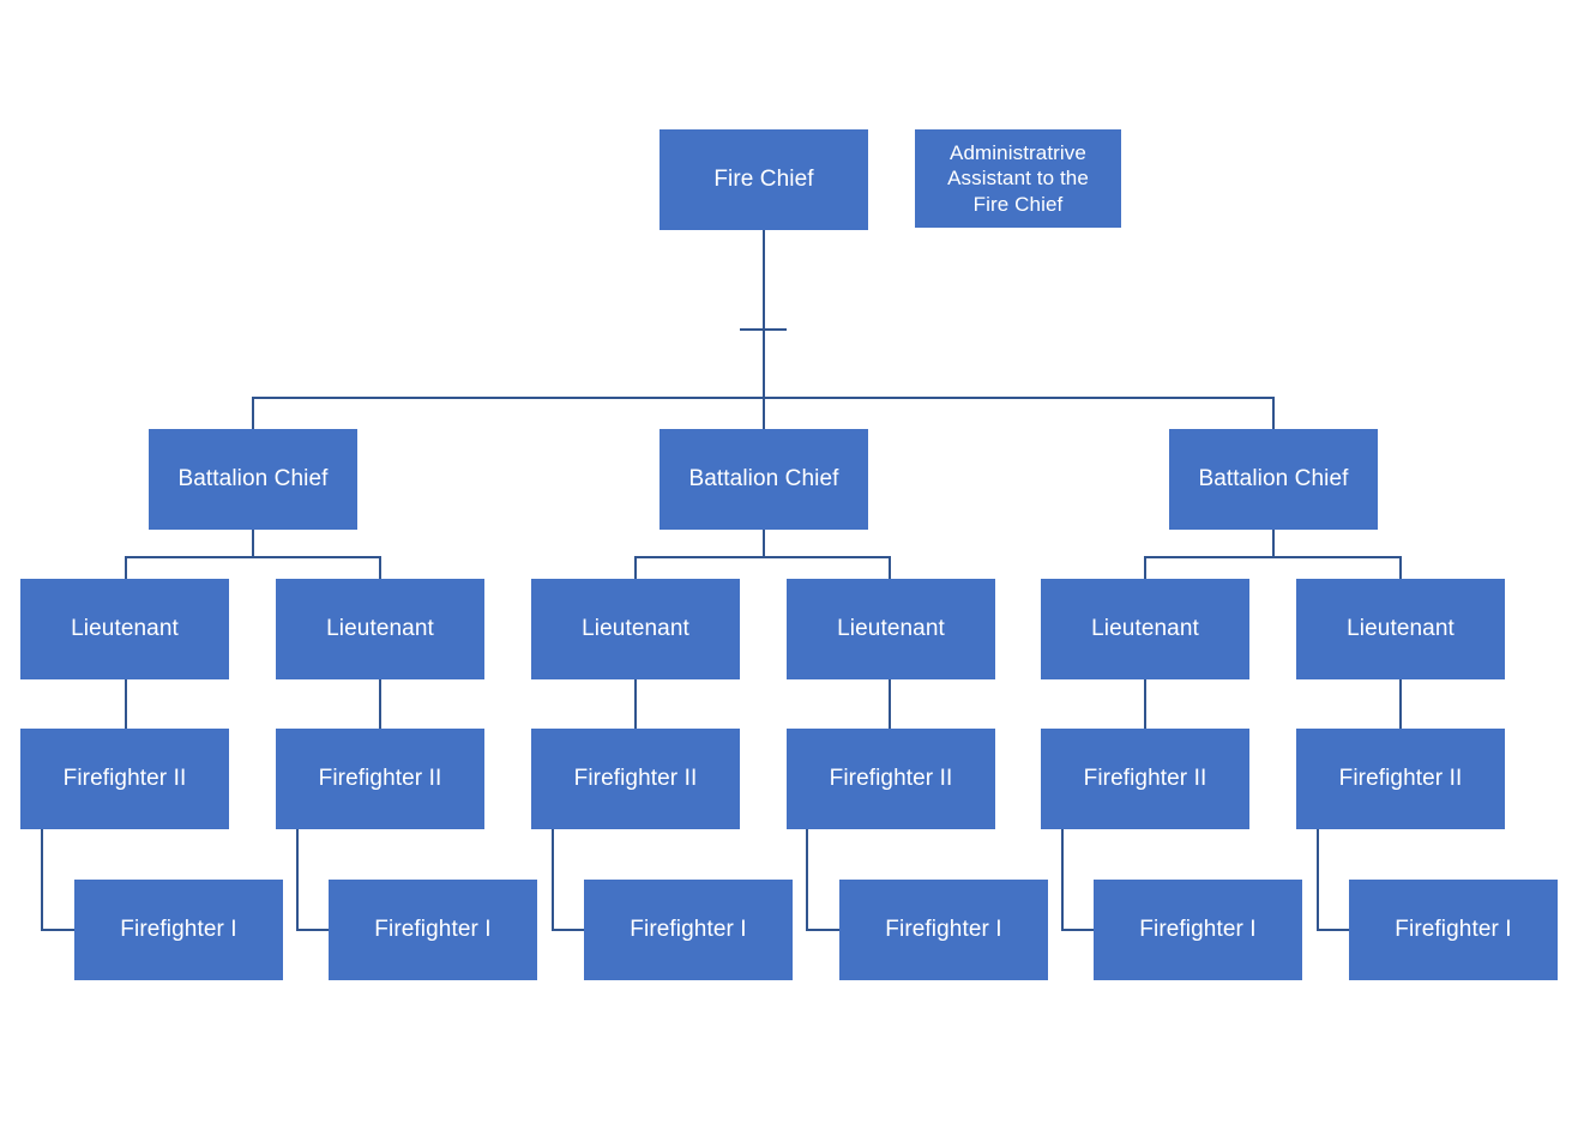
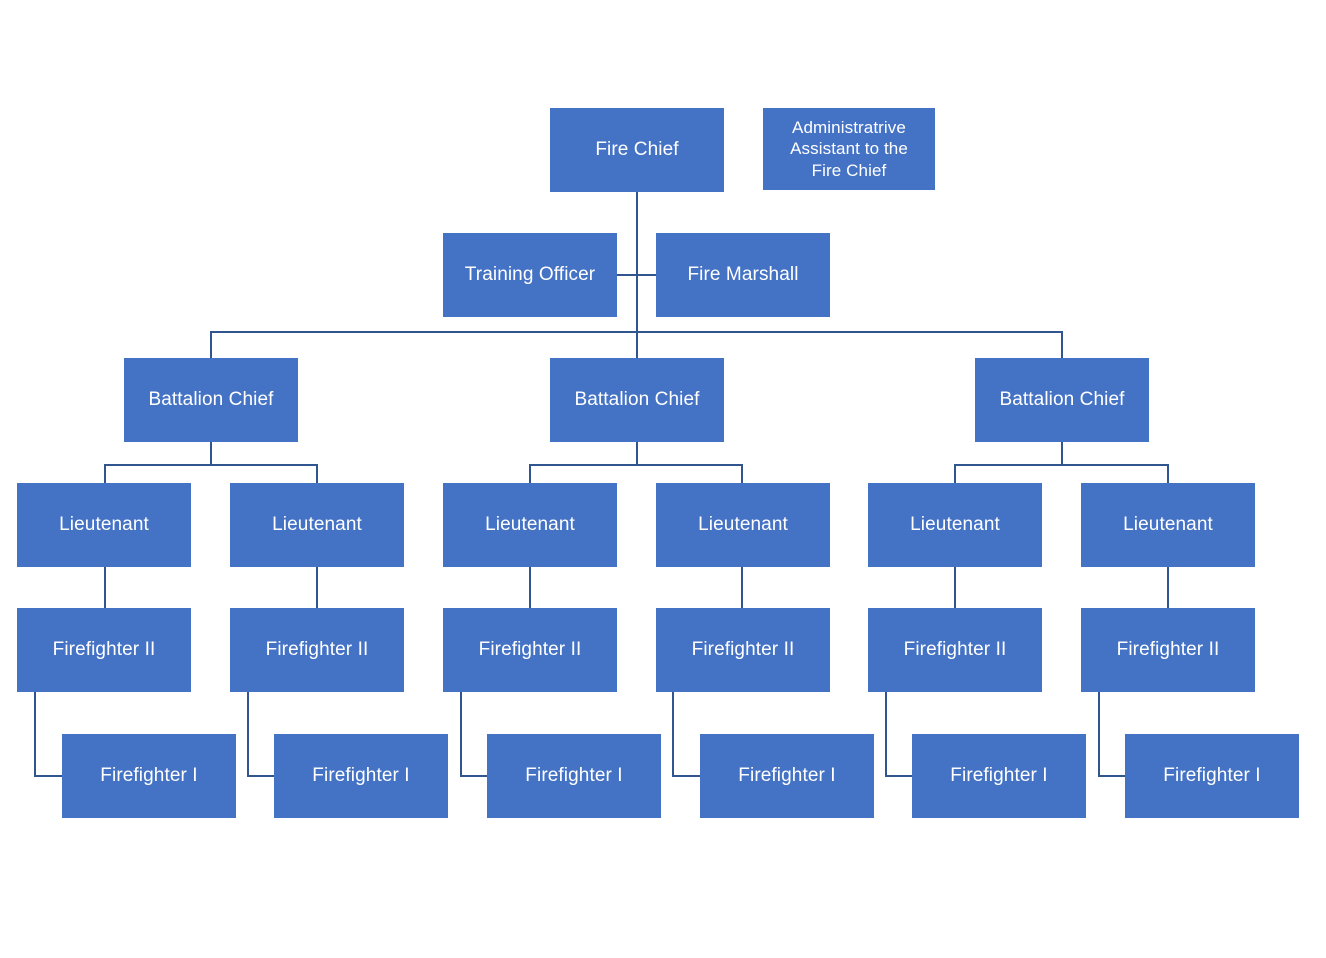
  Fire Chief
  Administratrive
  Assistant to the
  Fire Chief
+ Training Officer
+ Fire Marshall
  Battalion Chief
  Battalion Chief
  Battalion Chief
  Lieutenant
  Lieutenant
  Lieutenant
  Lieutenant
  Lieutenant
  Lieutenant
  Firefighter II
  Firefighter II
  Firefighter II
  Firefighter II
  Firefighter II
  Firefighter II
  Firefighter I
  Firefighter I
  Firefighter I
  Firefighter I
  Firefighter I
  Firefighter I
